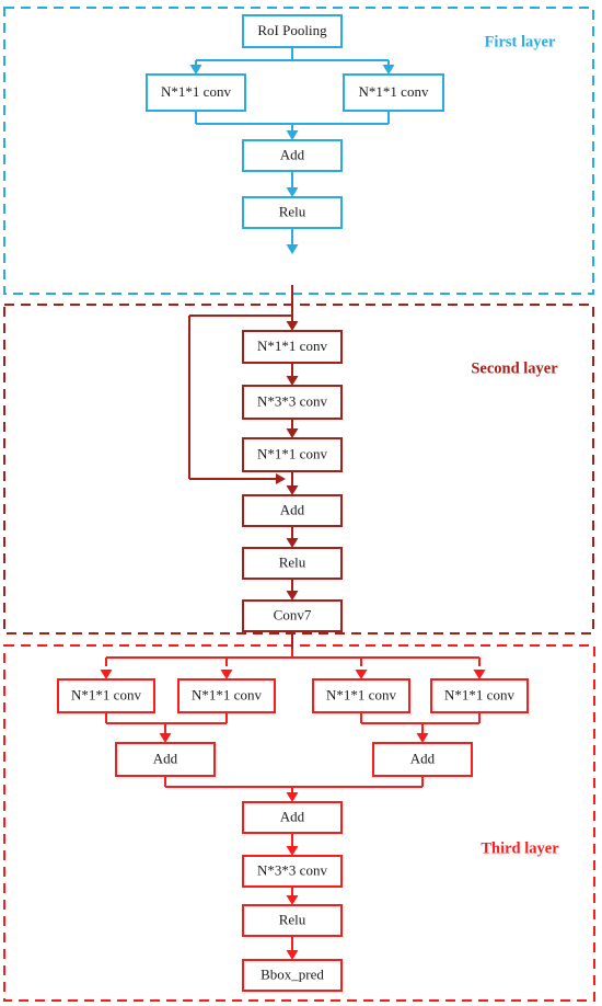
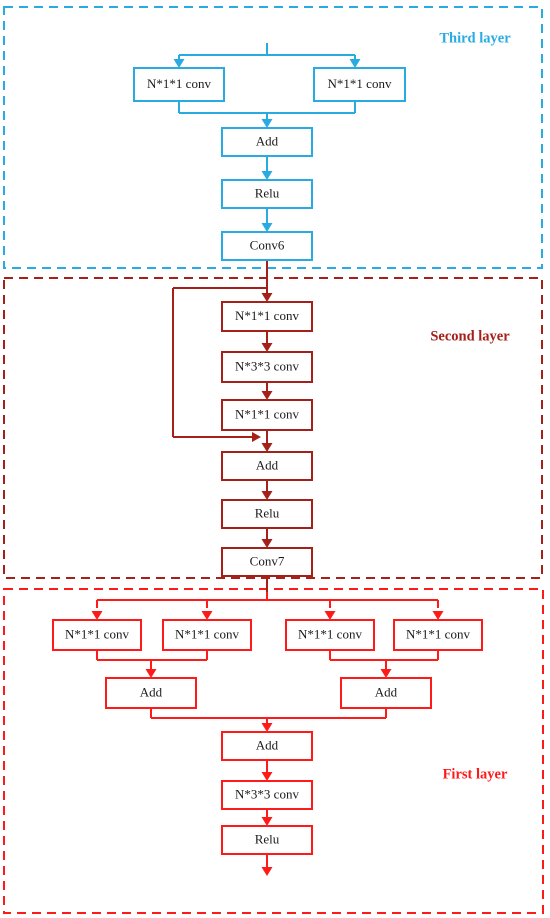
- RoI Pooling
  N*1*1 conv
  N*1*1 conv
  Add
  Relu
+ Conv6
  N*1*1 conv
  N*3*3 conv
  N*1*1 conv
  Add
  Relu
  Conv7
  N*1*1 conv
  N*1*1 conv
  N*1*1 conv
  N*1*1 conv
  Add
  Add
  Add
  N*3*3 conv
  Relu
- Bbox_pred
- First layer
+ Third layer
  Second layer
- Third layer
+ First layer
